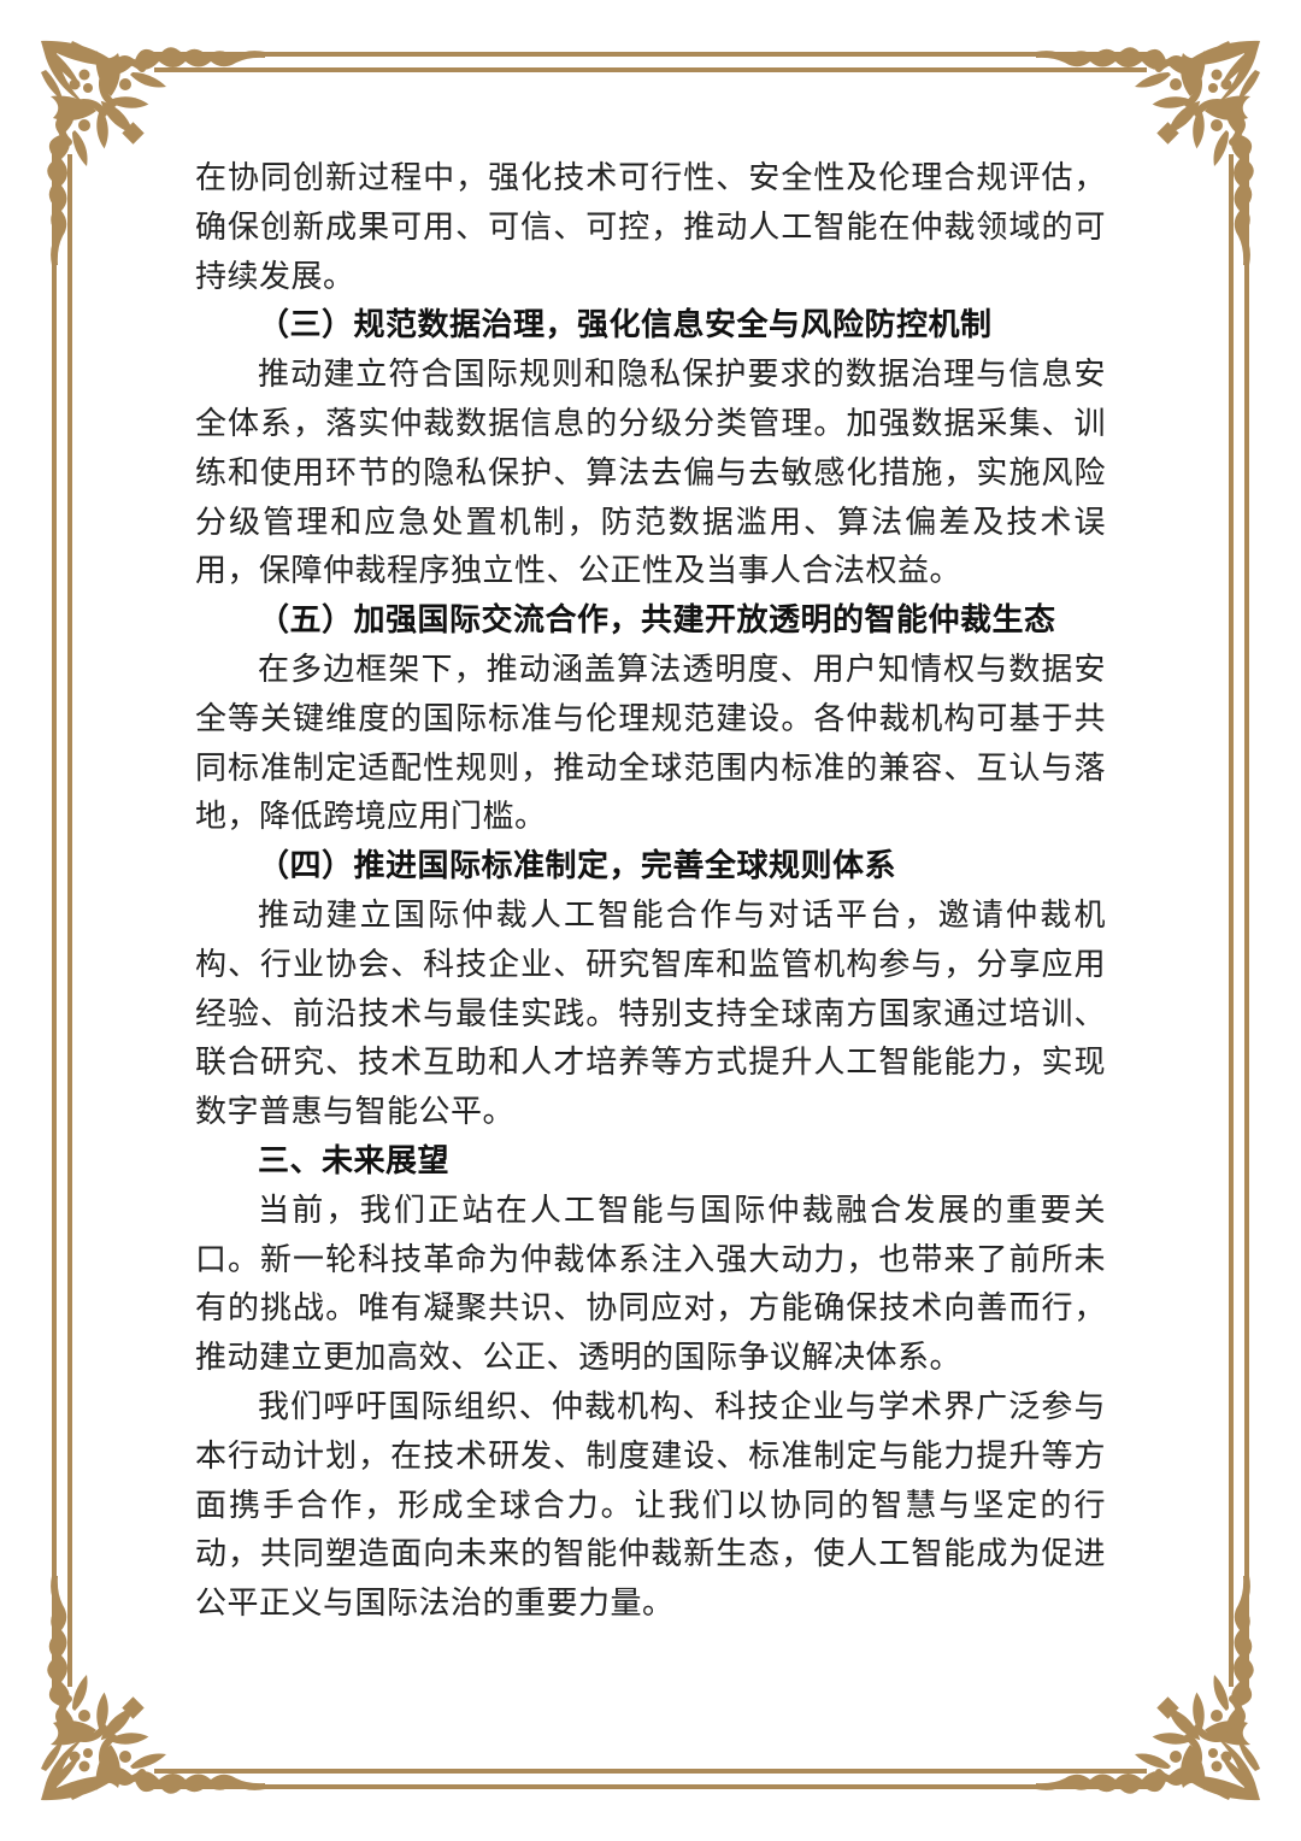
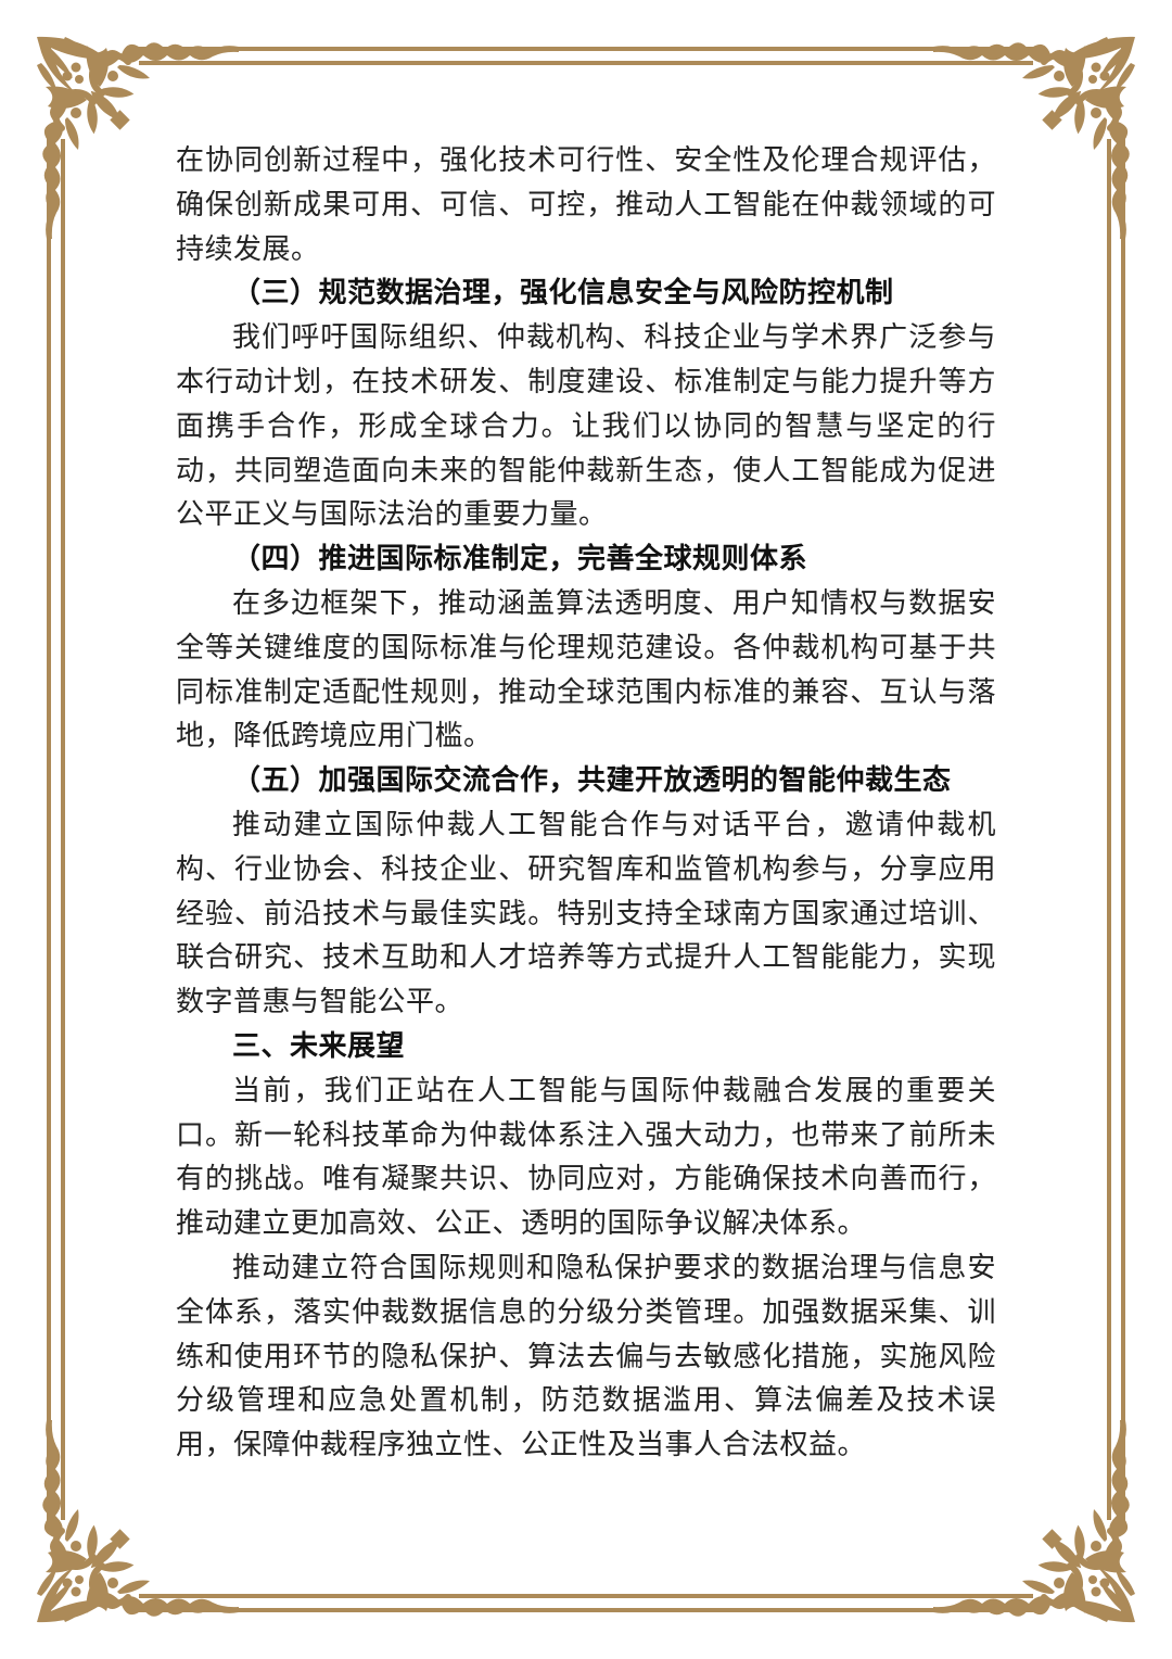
  在协同创新过程中，强化技术可行性、安全性及伦理合规评估，确保创新成果可用、可信、可控，推动人工智能在仲裁领域的可持续发展。
  （三）规范数据治理，强化信息安全与风险防控机制
- 推动建立符合国际规则和隐私保护要求的数据治理与信息安全体系，落实仲裁数据信息的分级分类管理。加强数据采集、训练和使用环节的隐私保护、算法去偏与去敏感化措施，实施风险分级管理和应急处置机制，防范数据滥用、算法偏差及技术误用，保障仲裁程序独立性、公正性及当事人合法权益。
+ 我们呼吁国际组织、仲裁机构、科技企业与学术界广泛参与本行动计划，在技术研发、制度建设、标准制定与能力提升等方面携手合作，形成全球合力。让我们以协同的智慧与坚定的行动，共同塑造面向未来的智能仲裁新生态，使人工智能成为促进公平正义与国际法治的重要力量。
- （五）加强国际交流合作，共建开放透明的智能仲裁生态
+ （四）推进国际标准制定，完善全球规则体系
  在多边框架下，推动涵盖算法透明度、用户知情权与数据安全等关键维度的国际标准与伦理规范建设。各仲裁机构可基于共同标准制定适配性规则，推动全球范围内标准的兼容、互认与落地，降低跨境应用门槛。
- （四）推进国际标准制定，完善全球规则体系
+ （五）加强国际交流合作，共建开放透明的智能仲裁生态
  推动建立国际仲裁人工智能合作与对话平台，邀请仲裁机构、行业协会、科技企业、研究智库和监管机构参与，分享应用经验、前沿技术与最佳实践。特别支持全球南方国家通过培训、联合研究、技术互助和人才培养等方式提升人工智能能力，实现数字普惠与智能公平。
  三、未来展望
  当前，我们正站在人工智能与国际仲裁融合发展的重要关口。新一轮科技革命为仲裁体系注入强大动力，也带来了前所未有的挑战。唯有凝聚共识、协同应对，方能确保技术向善而行，推动建立更加高效、公正、透明的国际争议解决体系。
- 我们呼吁国际组织、仲裁机构、科技企业与学术界广泛参与本行动计划，在技术研发、制度建设、标准制定与能力提升等方面携手合作，形成全球合力。让我们以协同的智慧与坚定的行动，共同塑造面向未来的智能仲裁新生态，使人工智能成为促进公平正义与国际法治的重要力量。
+ 推动建立符合国际规则和隐私保护要求的数据治理与信息安全体系，落实仲裁数据信息的分级分类管理。加强数据采集、训练和使用环节的隐私保护、算法去偏与去敏感化措施，实施风险分级管理和应急处置机制，防范数据滥用、算法偏差及技术误用，保障仲裁程序独立性、公正性及当事人合法权益。
